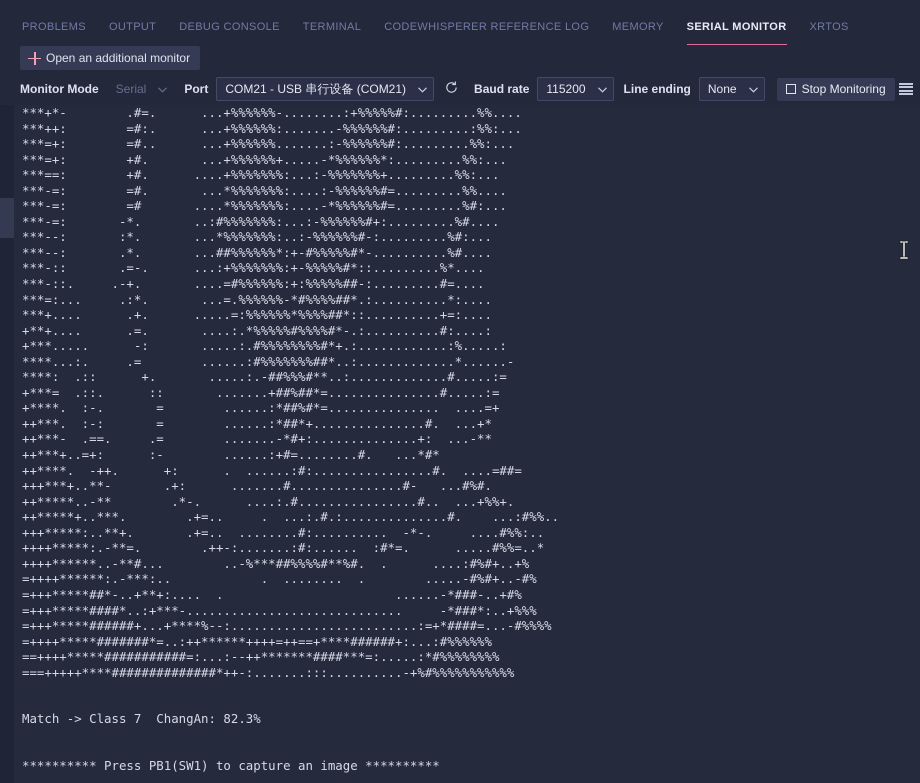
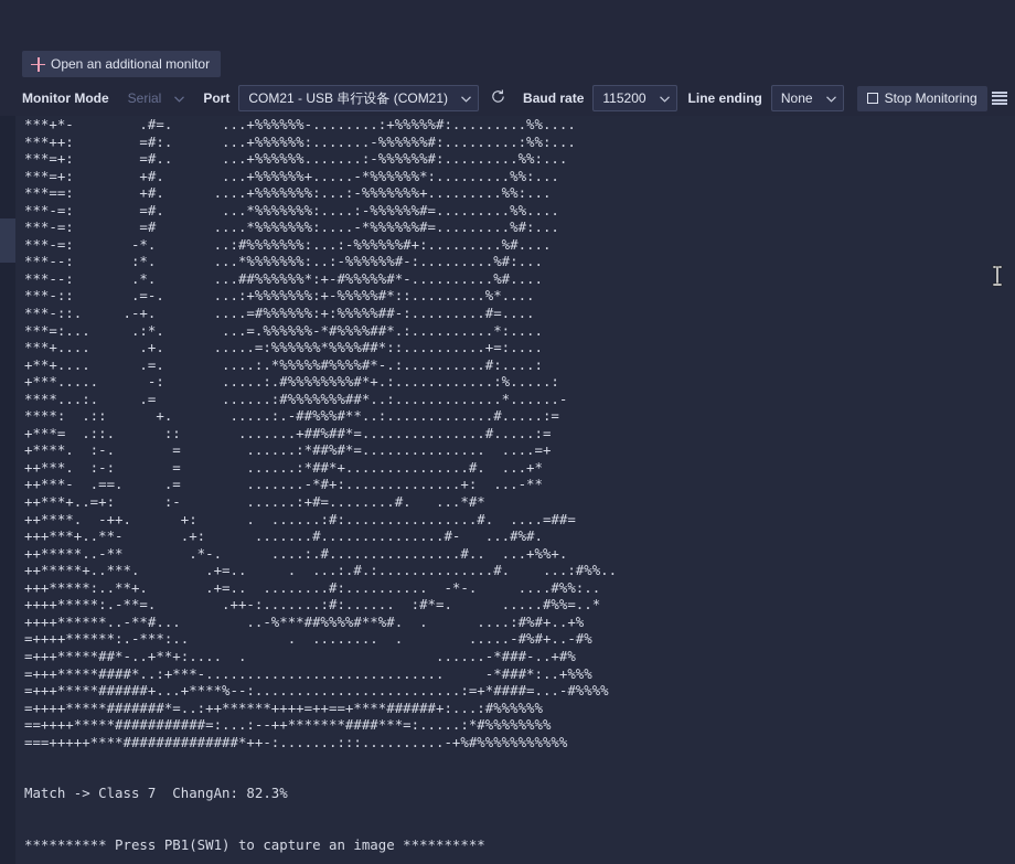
- PROBLEMS
- OUTPUT
- DEBUG CONSOLE
- TERMINAL
- CODEWHISPERER REFERENCE LOG
- MEMORY
- SERIAL MONITOR
- XRTOS
  Open an additional monitor
  Monitor Mode
  Serial
  Port
  COM21 - USB 串行设备 (COM21)
  Baud rate
  115200
  Line ending
  None
  Stop Monitoring
  ***+*- .#=. ...+%%%%%%-........:+%%%%%#:.........%%....
  ***++: =#:. ...+%%%%%%:.......-%%%%%%#:.........:%%:...
  ***=+: =#.. ...+%%%%%%.......:-%%%%%%#:.........%%:...
  ***=+: +#. ...+%%%%%%+.....-*%%%%%%*:.........%%:...
  ***==: +#. ....+%%%%%%%:...:-%%%%%%%+.........%%:...
  ***-=: =#. ...*%%%%%%%:....:-%%%%%%#=.........%%....
  ***-=: =# ....*%%%%%%%:....-*%%%%%%#=.........%#:...
  ***-=: -*. ..:#%%%%%%%:...:-%%%%%%#+:.........%#....
  ***--: :*. ...*%%%%%%%:..:-%%%%%%#-:.........%#:...
  ***--: .*. ...##%%%%%%*:+-#%%%%%#*-..........%#....
  ***-:: .=-. ...:+%%%%%%%:+-%%%%%#*::.........%*....
  ***-::. .-+. ....=#%%%%%%:+:%%%%%##-:.........#=....
  ***=:... .:*. ...=.%%%%%%-*#%%%%##*.:..........*:....
  ***+.... .+. .....=:%%%%%%*%%%%##*::..........+=:....
  +**+.... .=. ....:.*%%%%%#%%%%#*-.:..........#:....:
  +***..... -: .....:.#%%%%%%%%#*+.:............:%.....:
  ****...:. .= ......:#%%%%%%%##*..:.............*......-
  ****: .:: +. .....:.-##%%%#**..:.............#.....:=
  +***= .::. :: .......+##%##*=...............#.....:=
  +****. :-. = ......:*##%#*=............... ....=+
  ++***. :-: = ......:*##*+...............#. ...+*
  ++***- .==. .= .......-*#+:..............+: ...-**
  ++***+..=+: :- ......:+#=........#. ...*#*
  ++****. -++. +: . ......:#:................#. ....=##=
  +++***+..**- .+: .......#...............#- ...#%#.
  ++*****..-** .*-. ....:.#................#.. ...+%%+.
  ++*****+..***. .+=.. . ...:.#.:..............#. ...:#%%..
  +++*****:..**+. .+=.. ........#:.......... -*-. ....#%%:..
  ++++*****:.-**=. .++-:.......:#:...... :#*=. .....#%%=..*
  ++++******..-**#... ..-%***##%%%%#**%#. . ....:#%#+..+%
  =++++******:.-***:.. . ........ . .....-#%#+..-#%
  =+++*****##*-..+**+:.... . ......-*###-..+#%
  =+++*****####*..:+***-............................. -*###*:..+%%%
  =+++*****######+...+****%--:.........................:=+*####=...-#%%%%
  =++++*****#######*=..:++******++++=++==+****######+:...:#%%%%%%
  ==++++*****###########=:...:--++*******####***=:.....:*#%%%%%%%%
  ===+++++****##############*++-:.......:::..........-+%#%%%%%%%%%%%Match -> Class 7 ChangAn: 82.3%********** Press PB1(SW1) to capture an image **********
